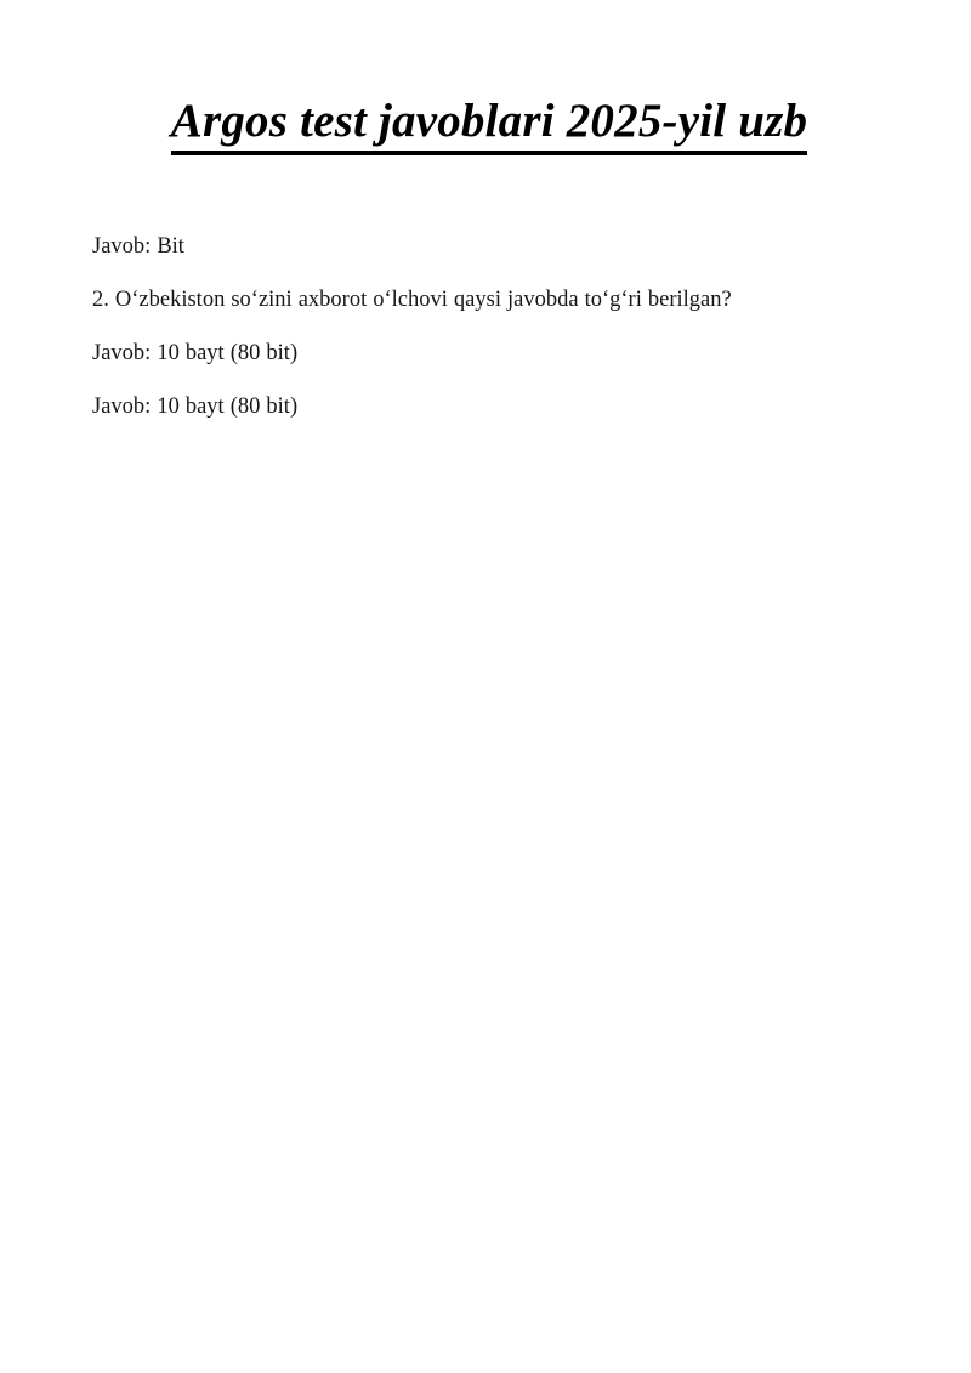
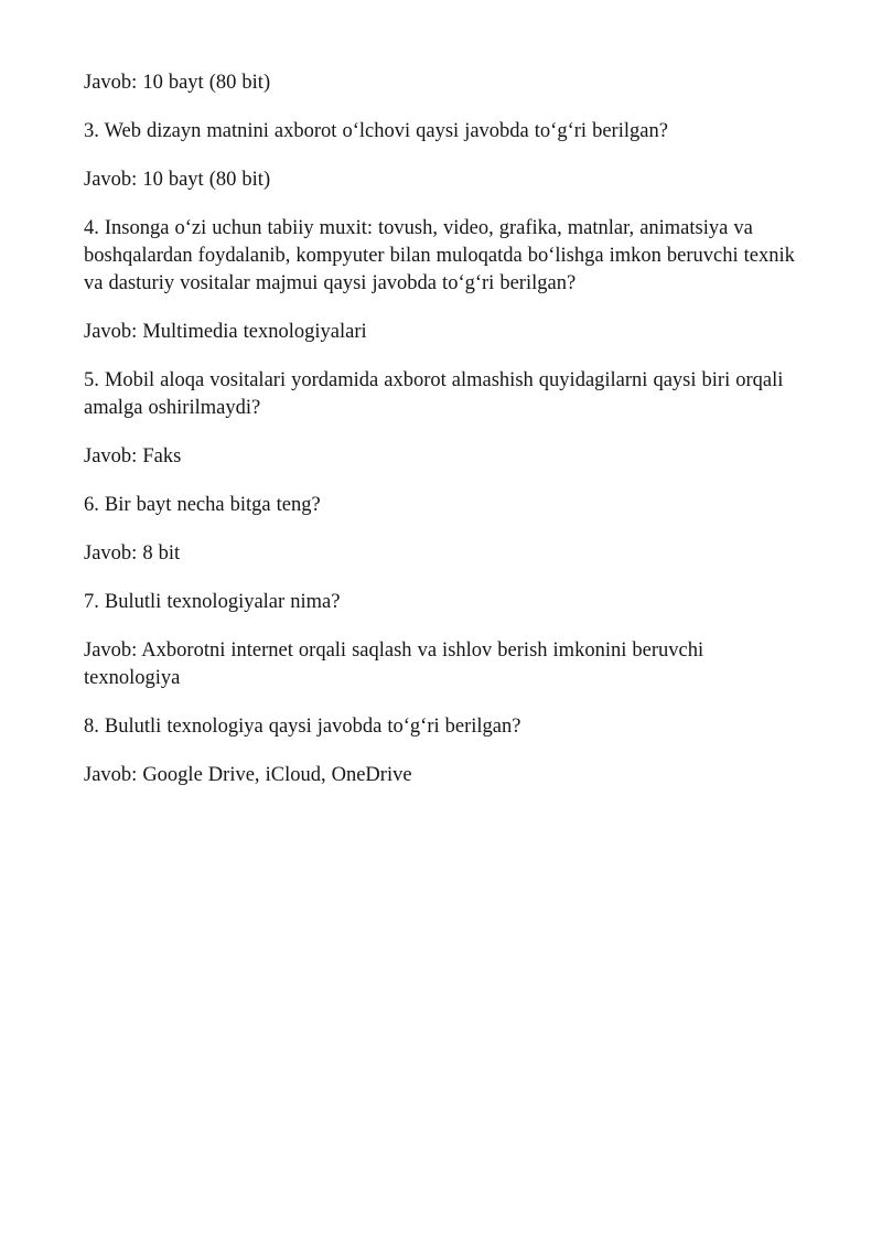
- Argos test javoblari 2025-yil uzb
- Javob: Bit
- 2. Oʻzbekiston soʻzini axborot oʻlchovi qaysi javobda toʻgʻri berilgan?
  Javob: 10 bayt (80 bit)
+ 3. Web dizayn matnini axborot oʻlchovi qaysi javobda toʻgʻri berilgan?
  Javob: 10 bayt (80 bit)
+ 4. Insonga oʻzi uchun tabiiy muxit: tovush, video, grafika, matnlar, animatsiya va boshqalardan foydalanib, kompyuter bilan muloqatda boʻlishga imkon beruvchi texnik va dasturiy vositalar majmui qaysi javobda toʻgʻri berilgan?
+ Javob: Multimedia texnologiyalari
+ 5. Mobil aloqa vositalari yordamida axborot almashish quyidagilarni qaysi biri orqali amalga oshirilmaydi?
+ Javob: Faks
+ 6. Bir bayt necha bitga teng?
+ Javob: 8 bit
+ 7. Bulutli texnologiyalar nima?
+ Javob: Axborotni internet orqali saqlash va ishlov berish imkonini beruvchi texnologiya
+ 8. Bulutli texnologiya qaysi javobda toʻgʻri berilgan?
+ Javob: Google Drive, iCloud, OneDrive
